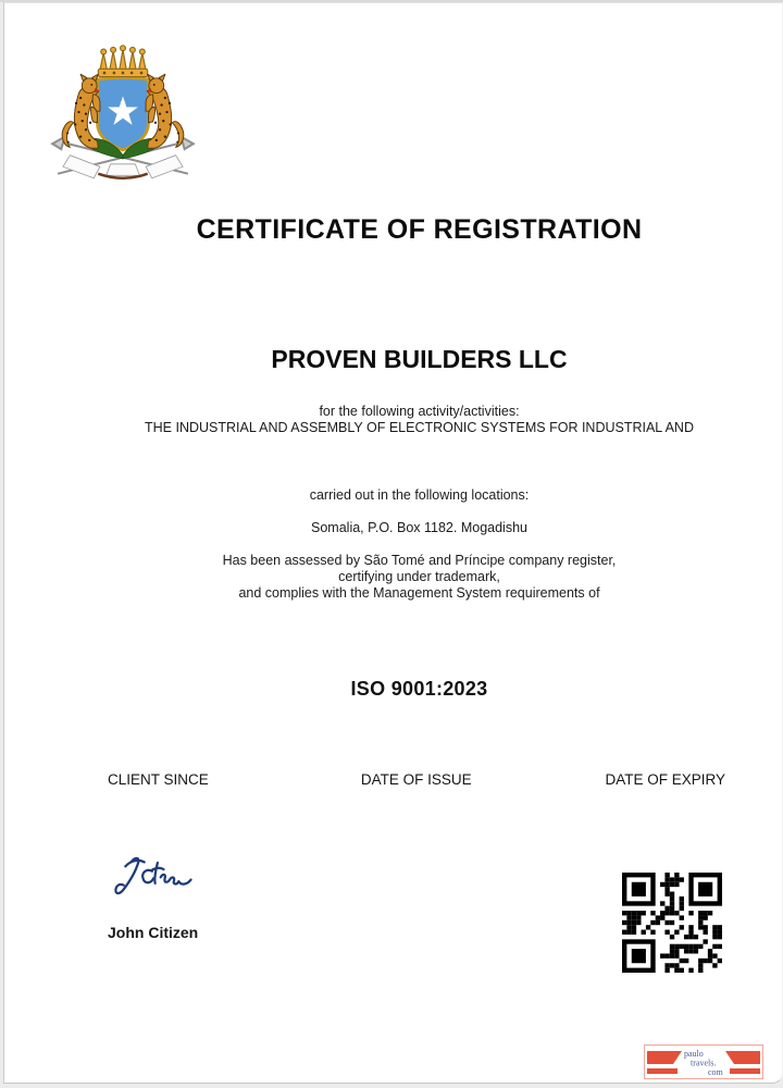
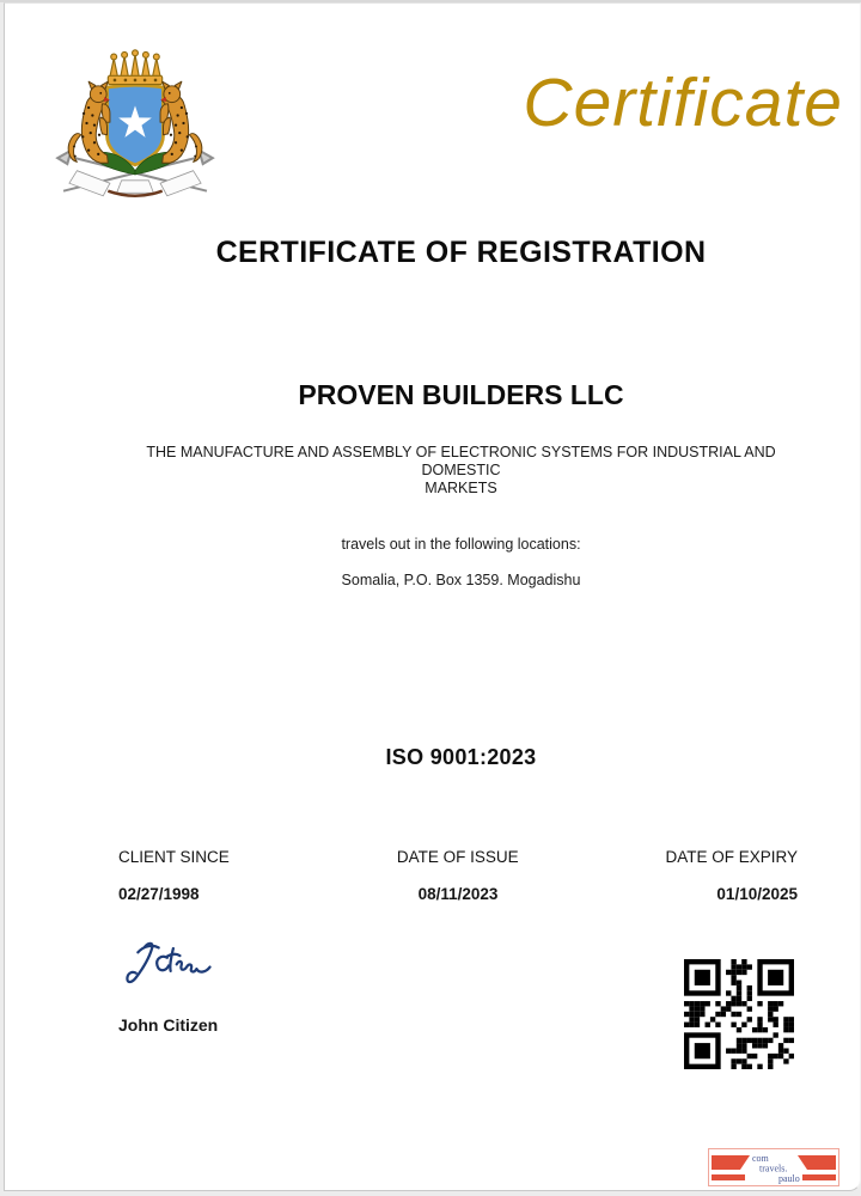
+ Certificate
  CERTIFICATE OF REGISTRATION
  PROVEN BUILDERS LLC
- for the following activity/activities:
- THE INDUSTRIAL AND ASSEMBLY OF ELECTRONIC SYSTEMS FOR INDUSTRIAL AND
+ THE MANUFACTURE AND ASSEMBLY OF ELECTRONIC SYSTEMS FOR INDUSTRIAL AND
+ DOMESTIC
+ MARKETS
- carried out in the following locations:
+ travels out in the following locations:
- Somalia, P.O. Box 1182. Mogadishu
+ Somalia, P.O. Box 1359. Mogadishu
- Has been assessed by São Tomé and Príncipe company register,
- certifying under trademark,
- and complies with the Management System requirements of
  ISO 9001:2023
  CLIENT SINCE
  DATE OF ISSUE
  DATE OF EXPIRY
+ 02/27/1998
+ 08/11/2023
+ 01/10/2025
  John Citizen
- paulo
+ com
  travels.
- com
+ paulo
